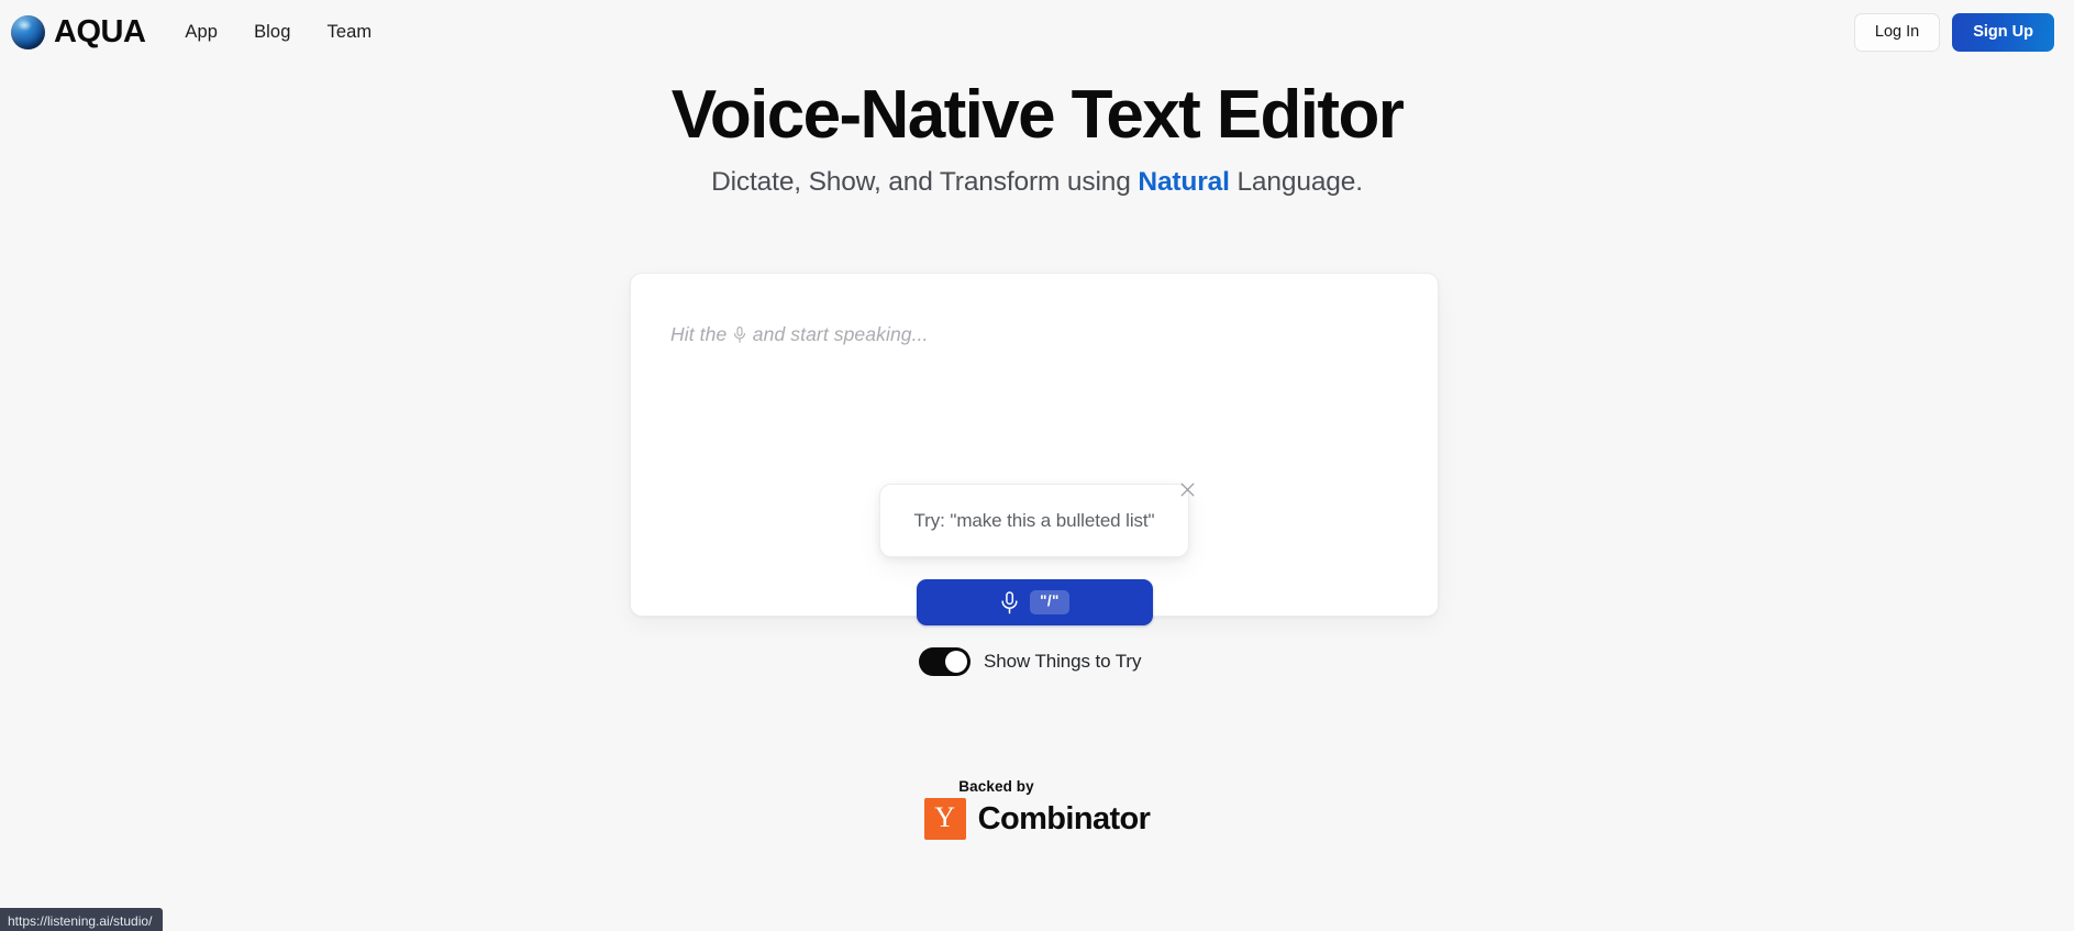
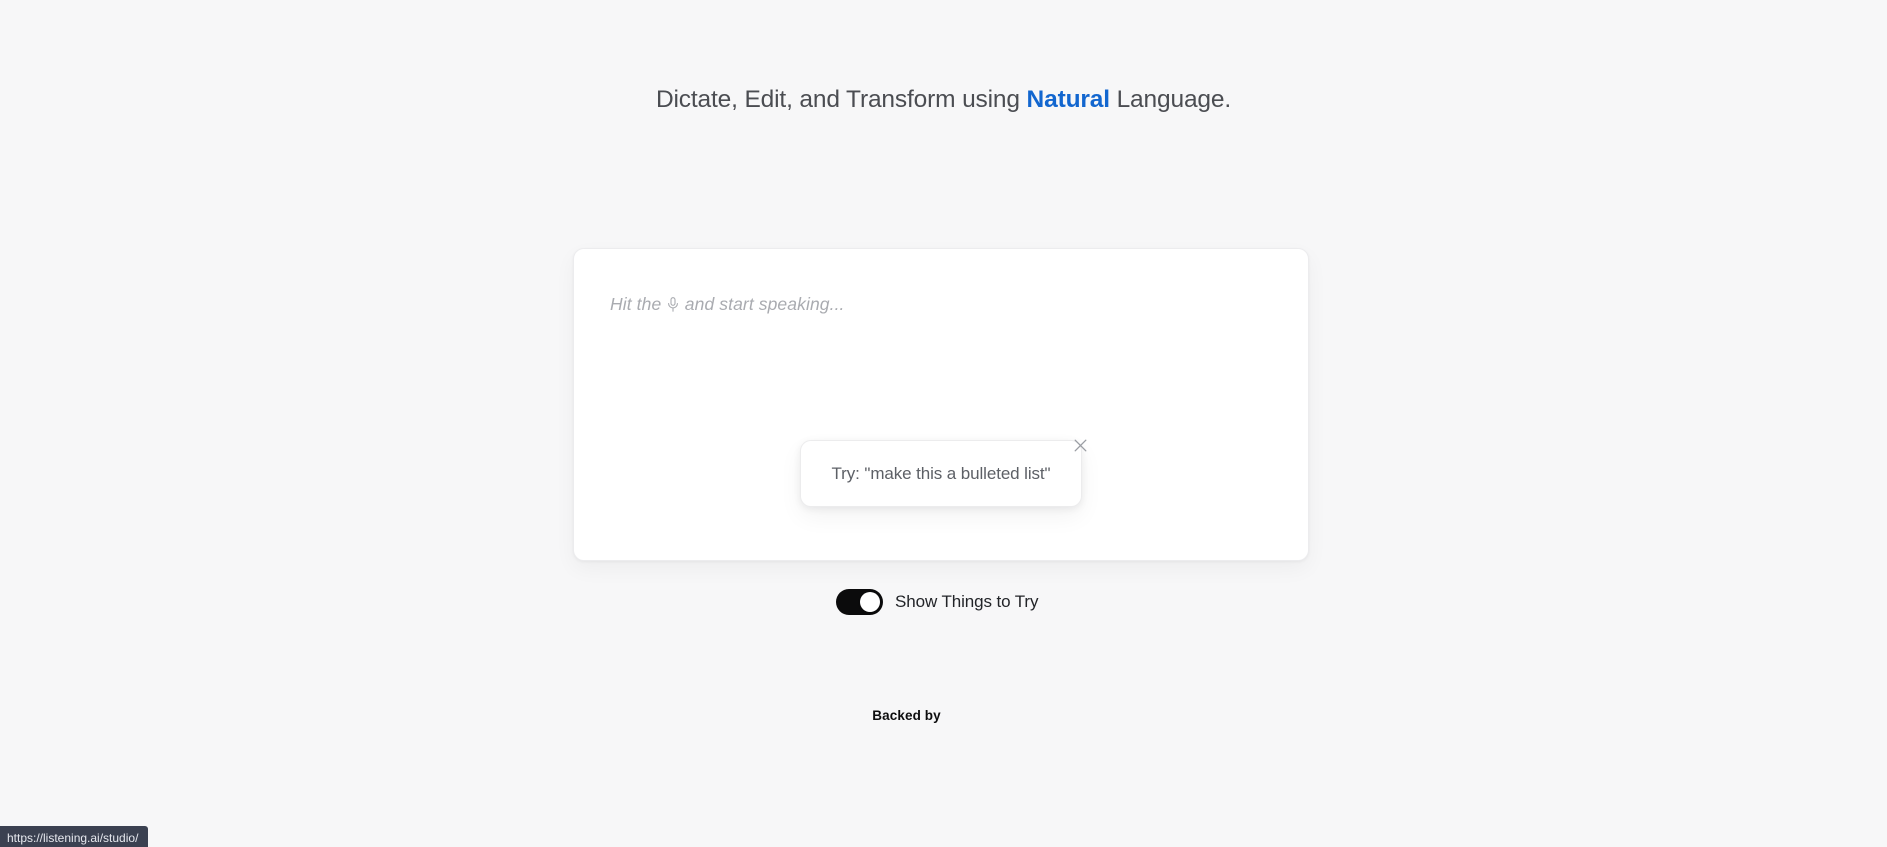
- AQUA
- App
- Blog
- Team
- Log In
- Sign Up
- Voice-Native Text Editor
- Dictate, Show, and Transform using Natural Language.
+ Dictate, Edit, and Transform using Natural Language.
  Hit the and start speaking...
  Try: "make this a bulleted list"
- "/"
  Show Things to Try
  Backed by
- Y
- Combinator
  https://listening.ai/studio/
